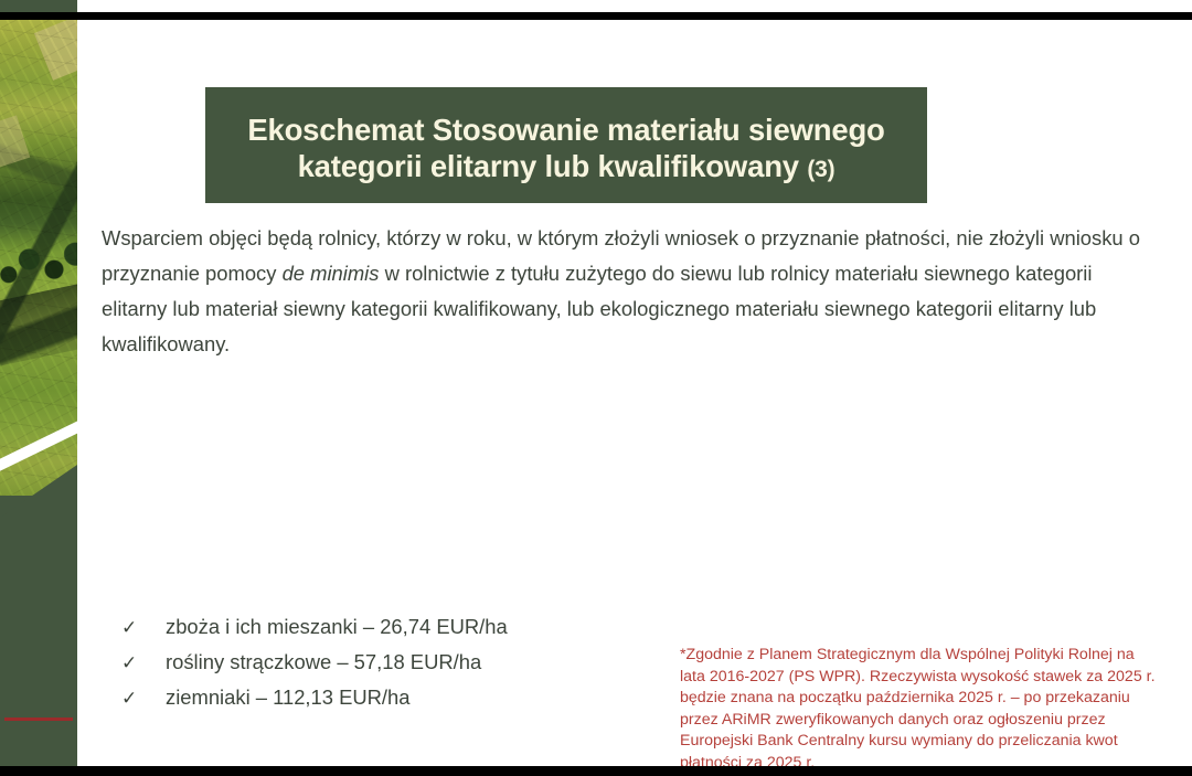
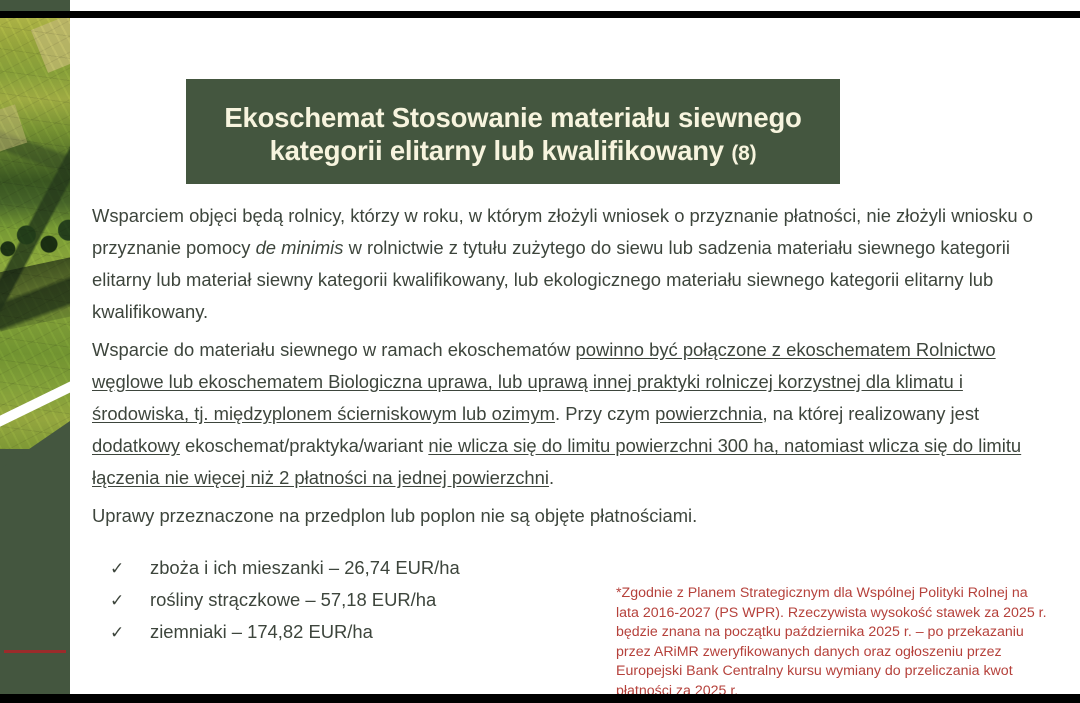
  Ekoschemat Stosowanie materiału siewnego
- kategorii elitarny lub kwalifikowany (3)
+ kategorii elitarny lub kwalifikowany (8)
- Wsparciem objęci będą rolnicy, którzy w roku, w którym złożyli wniosek o przyznanie płatności, nie złożyli wniosku o przyznanie pomocy de minimis w rolnictwie z tytułu zużytego do siewu lub rolnicy materiału siewnego kategorii elitarny lub materiał siewny kategorii kwalifikowany, lub ekologicznego materiału siewnego kategorii elitarny lub kwalifikowany.
+ Wsparciem objęci będą rolnicy, którzy w roku, w którym złożyli wniosek o przyznanie płatności, nie złożyli wniosku o przyznanie pomocy de minimis w rolnictwie z tytułu zużytego do siewu lub sadzenia materiału siewnego kategorii elitarny lub materiał siewny kategorii kwalifikowany, lub ekologicznego materiału siewnego kategorii elitarny lub kwalifikowany.
+ Wsparcie do materiału siewnego w ramach ekoschematów powinno być połączone z ekoschematem Rolnictwo węglowe lub ekoschematem Biologiczna uprawa, lub uprawą innej praktyki rolniczej korzystnej dla klimatu i środowiska, tj. międzyplonem ścierniskowym lub ozimym. Przy czym powierzchnia, na której realizowany jest dodatkowy ekoschemat/praktyka/wariant nie wlicza się do limitu powierzchni 300 ha, natomiast wlicza się do limitu łączenia nie więcej niż 2 płatności na jednej powierzchni.
+ Uprawy przeznaczone na przedplon lub poplon nie są objęte płatnościami.
  ✓
  zboża i ich mieszanki – 26,74 EUR/ha
  ✓
  rośliny strączkowe – 57,18 EUR/ha
  ✓
- ziemniaki – 112,13 EUR/ha
+ ziemniaki – 174,82 EUR/ha
  *Zgodnie z Planem Strategicznym dla Wspólnej Polityki Rolnej na lata 2016-2027 (PS WPR). Rzeczywista wysokość stawek za 2025 r. będzie znana na początku października 2025 r. – po przekazaniu przez ARiMR zweryfikowanych danych oraz ogłoszeniu przez Europejski Bank Centralny kursu wymiany do przeliczania kwot płatności za 2025 r.
